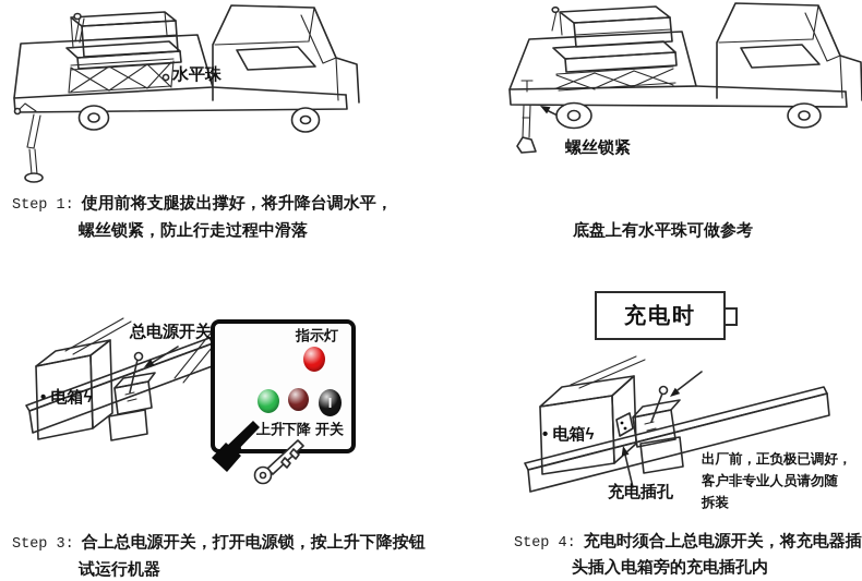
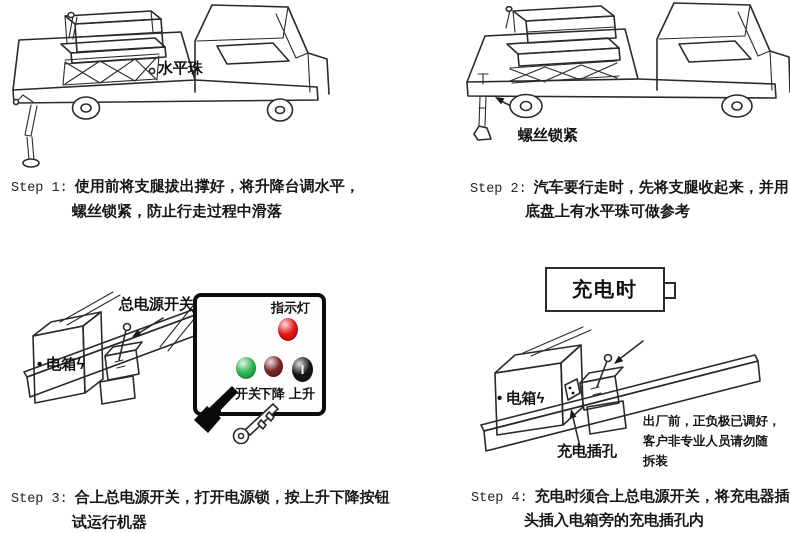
  水平珠
  Step 1: 使用前将支腿拔出撑好，将升降台调水平，
  螺丝锁紧，防止行走过程中滑落
  螺丝锁紧
+ Step 2: 汽车要行走时，先将支腿收起来，并用
  底盘上有水平珠可做参考
  总电源开关
  • 电箱ϟ
  指示灯
  I
- 上升
+ 开关
  下降
- 开关
+ 上升
  Step 3: 合上总电源开关，打开电源锁，按上升下降按钮
  试运行机器
  充电时
  • 电箱ϟ
  充电插孔
  出厂前，正负极已调好，
  客户非专业人员请勿随
  拆装
  Step 4: 充电时须合上总电源开关，将充电器插
  头插入电箱旁的充电插孔内
